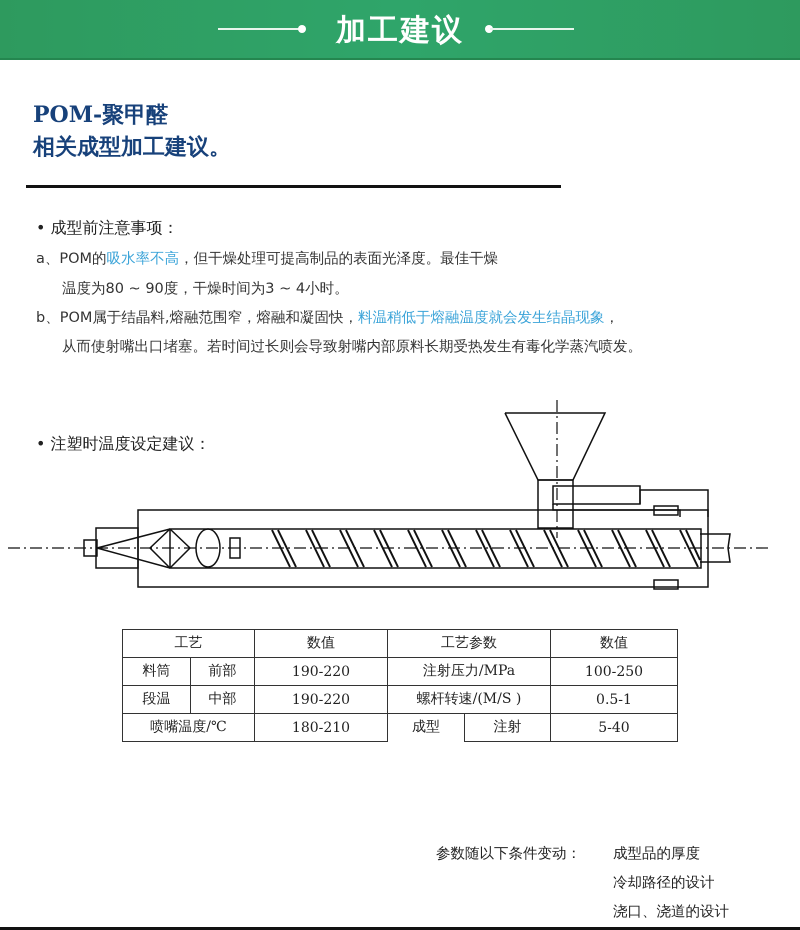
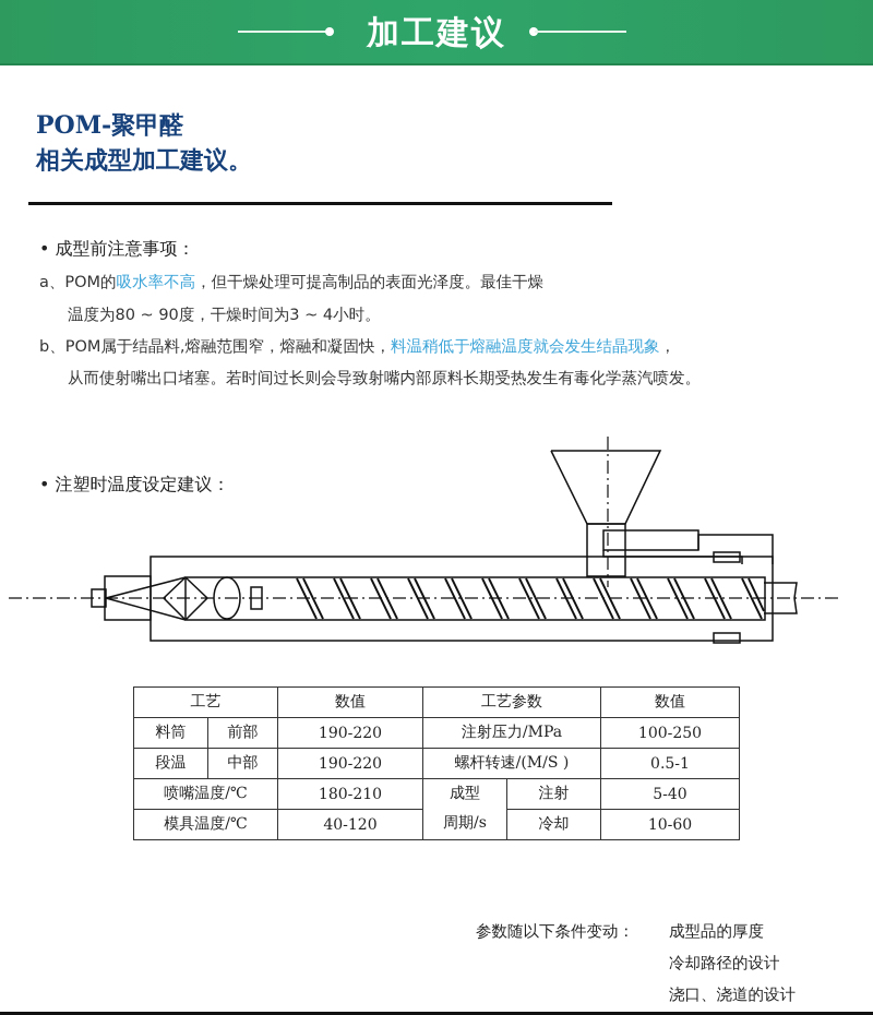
  加工建议
  POM-聚甲醛
  相关成型加工建议。
  • 成型前注意事项：
  a、POM的吸水率不高，但干燥处理可提高制品的表面光泽度。最佳干燥
  温度为80 ~ 90度，干燥时间为3 ~ 4小时。
  b、POM属于结晶料,熔融范围窄，熔融和凝固快，料温稍低于熔融温度就会发生结晶现象，
  从而使射嘴出口堵塞。若时间过长则会导致射嘴内部原料长期受热发生有毒化学蒸汽喷发。
  • 注塑时温度设定建议：
  工艺	数值	工艺参数	数值
  料筒	前部	190-220	注射压力/MPa	100-250
  段温	中部	190-220	螺杆转速/(M/S )	0.5-1
  喷嘴温度/℃	180-210	成型	注射	5-40
+ 模具温度/℃	40-120	周期/s	冷却	10-60
  参数随以下条件变动：
  成型品的厚度
  冷却路径的设计
  浇口、浇道的设计
